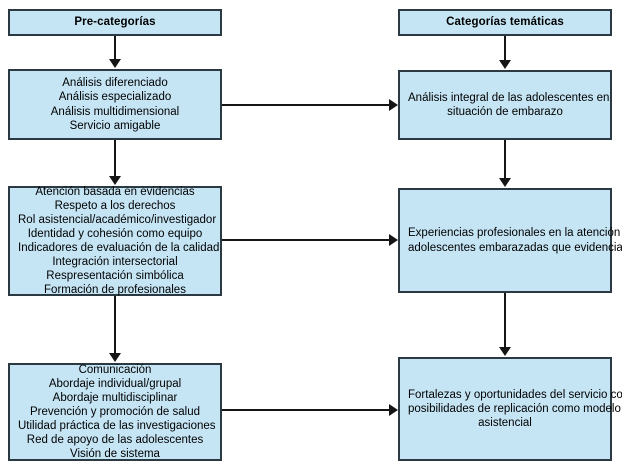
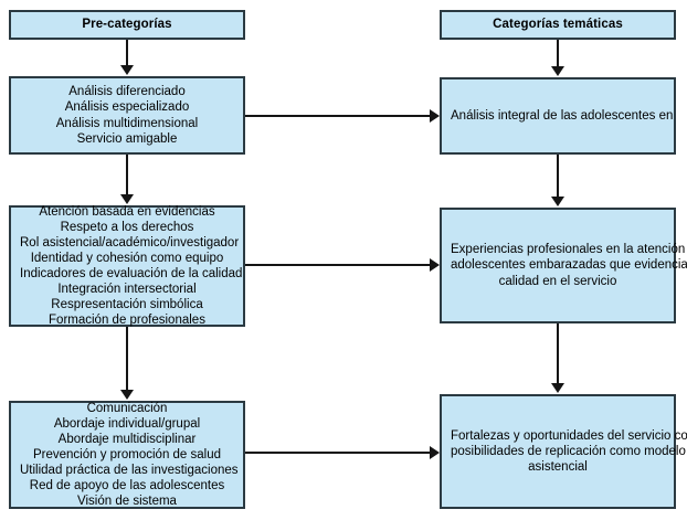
  Pre-categorías
  Categorías temáticas
  Análisis diferenciado
  Análisis especializado
  Análisis multidimensional
  Servicio amigable
  Atención basada en evidencias
  Respeto a los derechos
  Rol asistencial/académico/investigador
  Identidad y cohesión como equipo
  Indicadores de evaluación de la calidad
  Integración intersectorial
  Respresentación simbólica
  Formación de profesionales
  Comunicación
  Abordaje individual/grupal
  Abordaje multidisciplinar
  Prevención y promoción de salud
  Utilidad práctica de las investigaciones
  Red de apoyo de las adolescentes
  Visión de sistema
  Análisis integral de las adolescentes en
- situación de embarazo
  Experiencias profesionales en la atención
  adolescentes embarazadas que evidencia
+ calidad en el servicio
  Fortalezas y oportunidades del servicio co
  posibilidades de replicación como modelo
  asistencial
